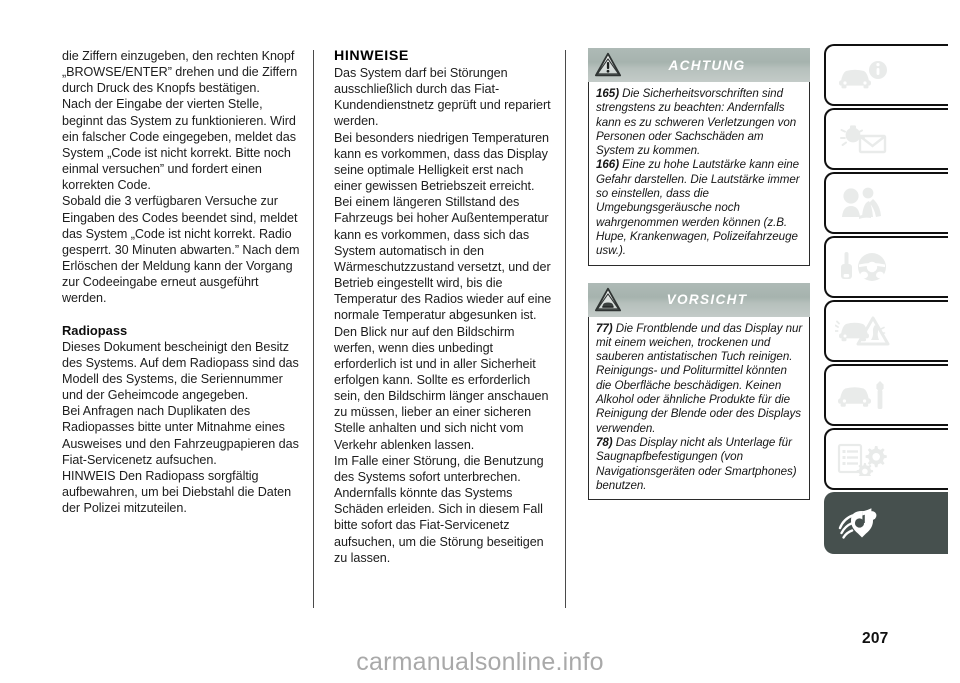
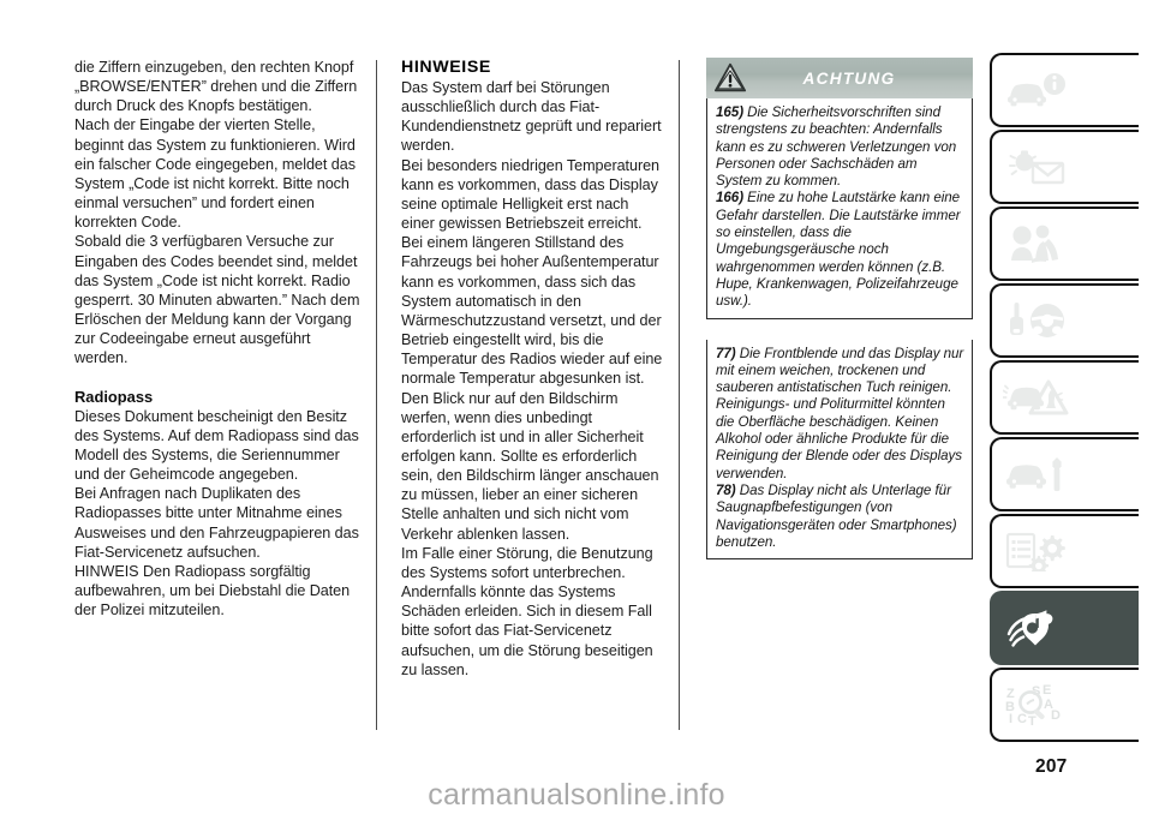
  die Ziffern einzugeben, den rechten Knopf „BROWSE/ENTER” drehen und die Ziffern durch Druck des Knopfs bestätigen.
  Nach der Eingabe der vierten Stelle, beginnt das System zu funktionieren. Wird ein falscher Code eingegeben, meldet das System „Code ist nicht korrekt. Bitte noch einmal versuchen” und fordert einen korrekten Code.
  Sobald die 3 verfügbaren Versuche zur Eingaben des Codes beendet sind, meldet das System „Code ist nicht korrekt. Radio gesperrt. 30 Minuten abwarten.” Nach dem Erlöschen der Meldung kann der Vorgang zur Codeeingabe erneut ausgeführt werden.
  Radiopass
  Dieses Dokument bescheinigt den Besitz des Systems. Auf dem Radiopass sind das Modell des Systems, die Seriennummer und der Geheimcode angegeben.
  Bei Anfragen nach Duplikaten des Radiopasses bitte unter Mitnahme eines Ausweises und den Fahrzeugpapieren das Fiat-Servicenetz aufsuchen.
  HINWEIS Den Radiopass sorgfältig aufbewahren, um bei Diebstahl die Daten der Polizei mitzuteilen.
  HINWEISE
  Das System darf bei Störungen ausschließlich durch das Fiat-Kundendienstnetz geprüft und repariert werden.
  Bei besonders niedrigen Temperaturen kann es vorkommen, dass das Display seine optimale Helligkeit erst nach einer gewissen Betriebszeit erreicht.
  Bei einem längeren Stillstand des Fahrzeugs bei hoher Außentemperatur kann es vorkommen, dass sich das System automatisch in den Wärmeschutzzustand versetzt, und der Betrieb eingestellt wird, bis die Temperatur des Radios wieder auf eine normale Temperatur abgesunken ist.
  Den Blick nur auf den Bildschirm werfen, wenn dies unbedingt erforderlich ist und in aller Sicherheit erfolgen kann. Sollte es erforderlich sein, den Bildschirm länger anschauen zu müssen, lieber an einer sicheren Stelle anhalten und sich nicht vom Verkehr ablenken lassen.
  Im Falle einer Störung, die Benutzung des Systems sofort unterbrechen. Andernfalls könnte das Systems Schäden erleiden. Sich in diesem Fall bitte sofort das Fiat-Servicenetz aufsuchen, um die Störung beseitigen zu lassen.
  ACHTUNG
  165) Die Sicherheitsvorschriften sind strengstens zu beachten: Andernfalls kann es zu schweren Verletzungen von Personen oder Sachschäden am System zu kommen.
  166) Eine zu hohe Lautstärke kann eine Gefahr darstellen. Die Lautstärke immer so einstellen, dass die Umgebungsgeräusche noch wahrgenommen werden können (z.B. Hupe, Krankenwagen, Polizeifahrzeuge usw.).
- VORSICHT
  77) Die Frontblende und das Display nur mit einem weichen, trockenen und sauberen antistatischen Tuch reinigen. Reinigungs- und Politurmittel könnten die Oberfläche beschädigen. Keinen Alkohol oder ähnliche Produkte für die Reinigung der Blende oder des Displays verwenden.
  78) Das Display nicht als Unterlage für Saugnapfbefestigungen (von Navigationsgeräten oder Smartphones) benutzen.
+ Z
+ B
+ I
+ C
+ T
+ S
+ E
+ A
+ D
  207
  carmanualsonline.info
